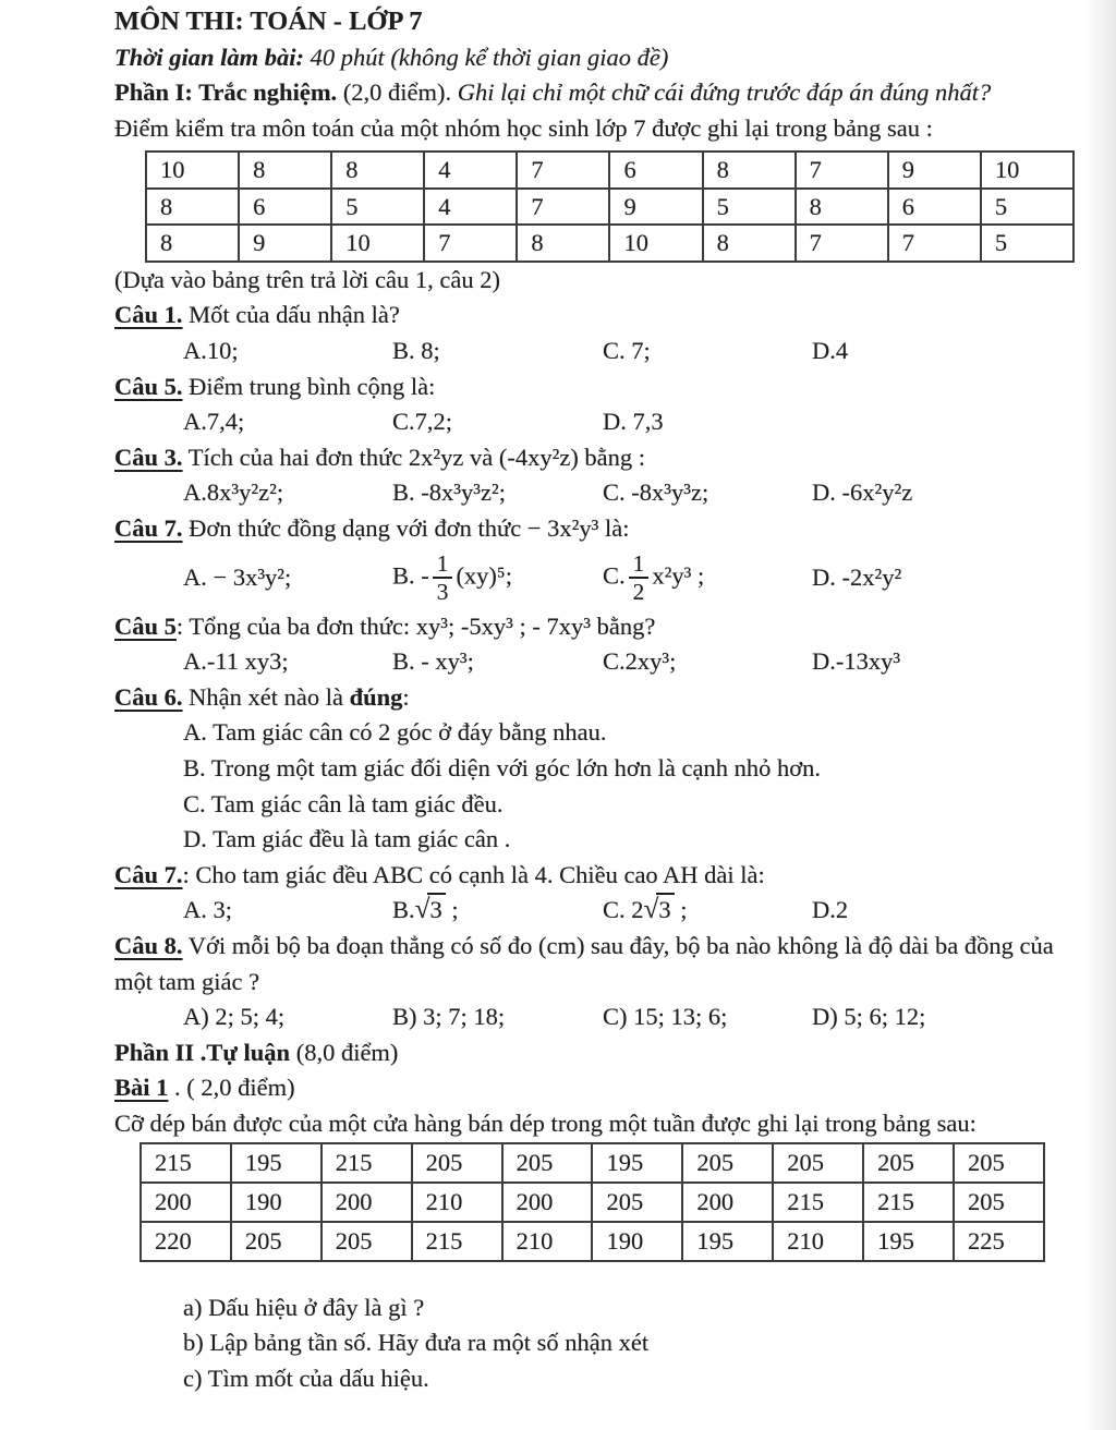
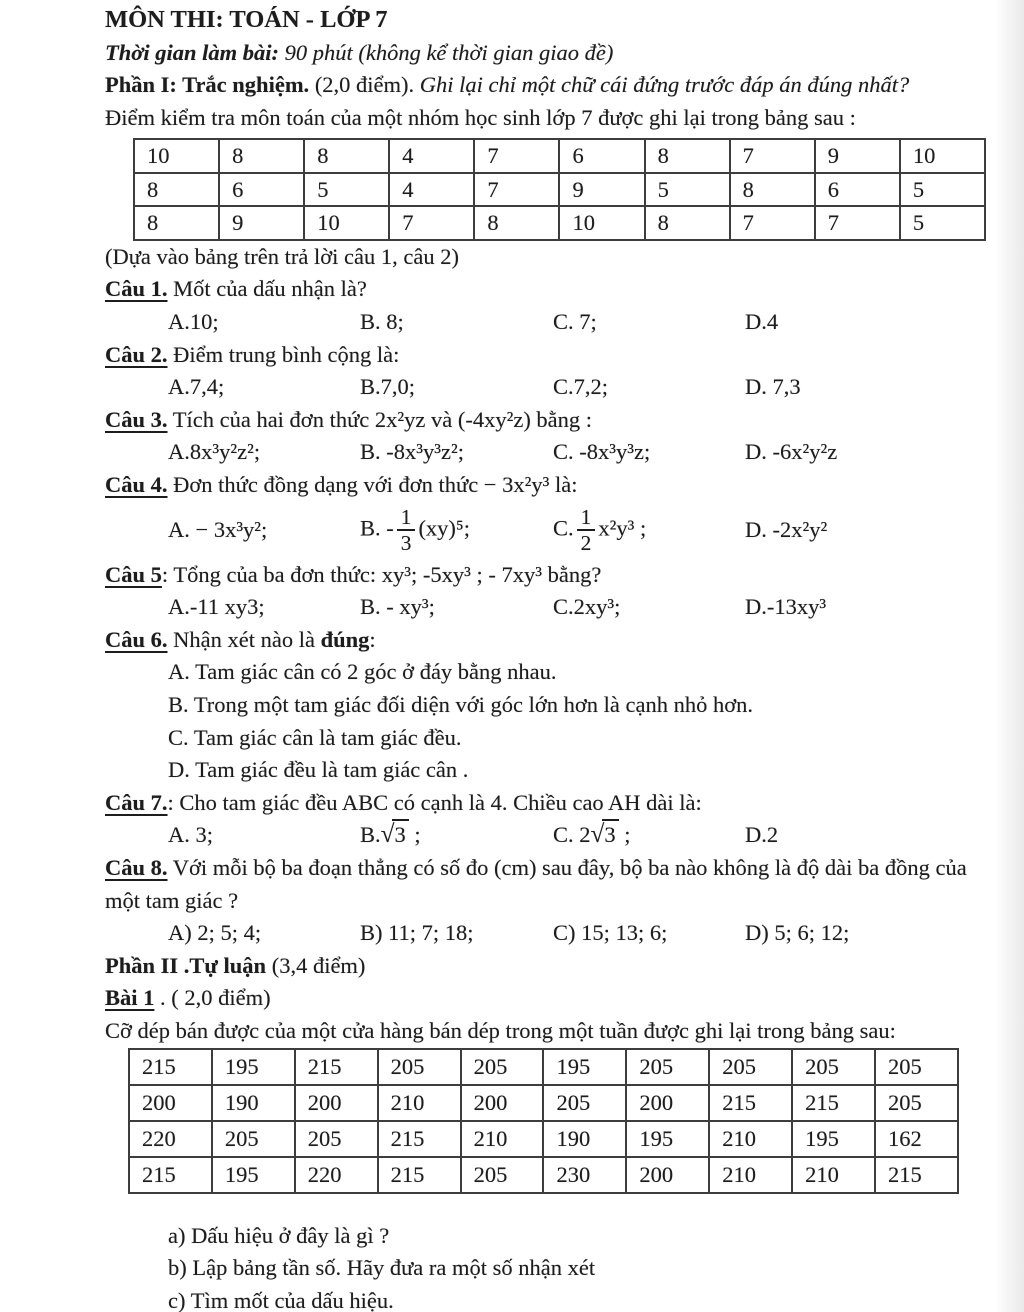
  MÔN THI: TOÁN - LỚP 7
- Thời gian làm bài: 40 phút (không kể thời gian giao đề)
+ Thời gian làm bài: 90 phút (không kể thời gian giao đề)
  Phần I: Trắc nghiệm. (2,0 điểm). Ghi lại chỉ một chữ cái đứng trước đáp án đúng nhất?
  Điểm kiểm tra môn toán của một nhóm học sinh lớp 7 được ghi lại trong bảng sau :
  10	8	8	4	7	6	8	7	9	10
  8	6	5	4	7	9	5	8	6	5
  8	9	10	7	8	10	8	7	7	5
  (Dựa vào bảng trên trả lời câu 1, câu 2)
  Câu 1. Mốt của dấu nhận là?
  A.10;
  B. 8;
  C. 7;
  D.4
- Câu 5. Điểm trung bình cộng là:
+ Câu 2. Điểm trung bình cộng là:
  A.7,4;
+ B.7,0;
  C.7,2;
  D. 7,3
  Câu 3. Tích của hai đơn thức 2x²yz và (-4xy²z) bằng :
  A.8x³y²z²;
  B. -8x³y³z²;
  C. -8x³y³z;
  D. -6x²y²z
- Câu 7. Đơn thức đồng dạng với đơn thức − 3x²y³ là:
+ Câu 4. Đơn thức đồng dạng với đơn thức − 3x²y³ là:
  A. − 3x³y²;
  B. -
  1
  3
  (xy)⁵;
  C.
  1
  2
  x²y³ ;
  D. -2x²y²
  Câu 5: Tổng của ba đơn thức: xy³; -5xy³ ; - 7xy³ bằng?
  A.-11 xy3;
  B. - xy³;
  C.2xy³;
  D.-13xy³
  Câu 6. Nhận xét nào là đúng:
  A. Tam giác cân có 2 góc ở đáy bằng nhau.
  B. Trong một tam giác đối diện với góc lớn hơn là cạnh nhỏ hơn.
  C. Tam giác cân là tam giác đều.
  D. Tam giác đều là tam giác cân .
  Câu 7.: Cho tam giác đều ABC có cạnh là 4. Chiều cao AH dài là:
  A. 3;
  B.√3 ;
  C. 2√3 ;
  D.2
  Câu 8. Với mỗi bộ ba đoạn thẳng có số đo (cm) sau đây, bộ ba nào không là độ dài ba đồng của
  một tam giác ?
  A) 2; 5; 4;
- B) 3; 7; 18;
+ B) 11; 7; 18;
  C) 15; 13; 6;
  D) 5; 6; 12;
- Phần II .Tự luận (8,0 điểm)
+ Phần II .Tự luận (3,4 điểm)
  Bài 1 . ( 2,0 điểm)
  Cỡ dép bán được của một cửa hàng bán dép trong một tuần được ghi lại trong bảng sau:
  215	195	215	205	205	195	205	205	205	205
  200	190	200	210	200	205	200	215	215	205
- 220	205	205	215	210	190	195	210	195	225
+ 220	205	205	215	210	190	195	210	195	162
+ 215	195	220	215	205	230	200	210	210	215
  a) Dấu hiệu ở đây là gì ?
  b) Lập bảng tần số. Hãy đưa ra một số nhận xét
  c) Tìm mốt của dấu hiệu.
